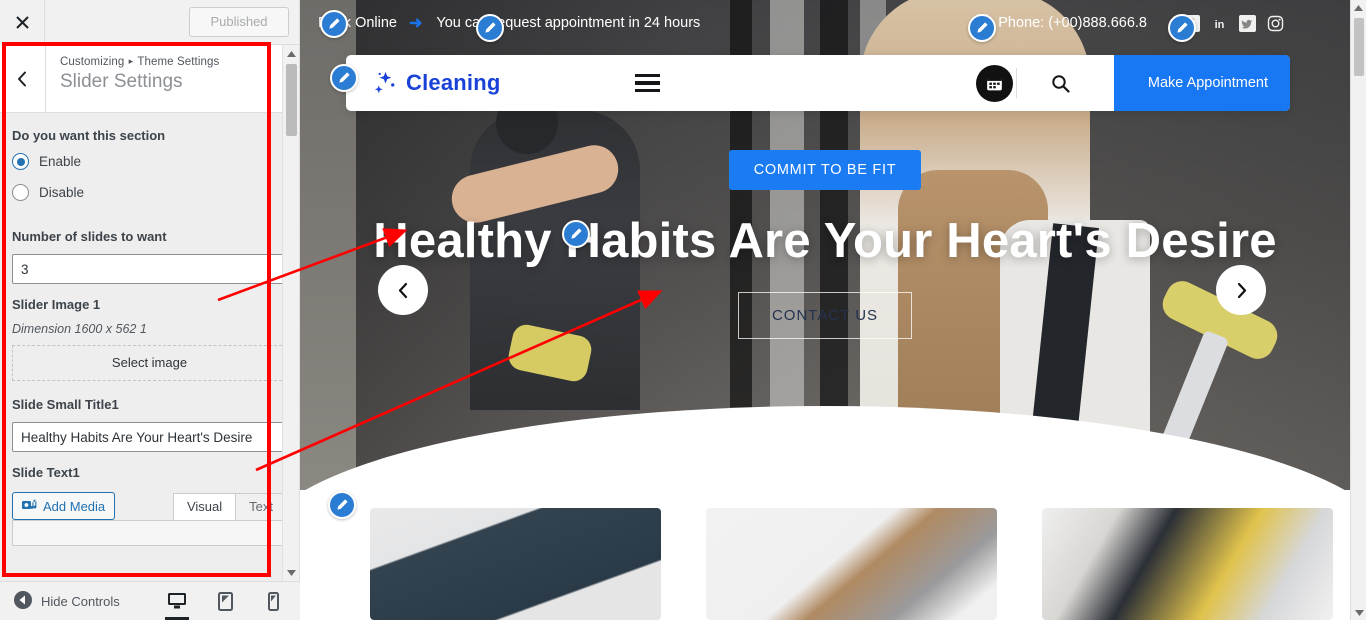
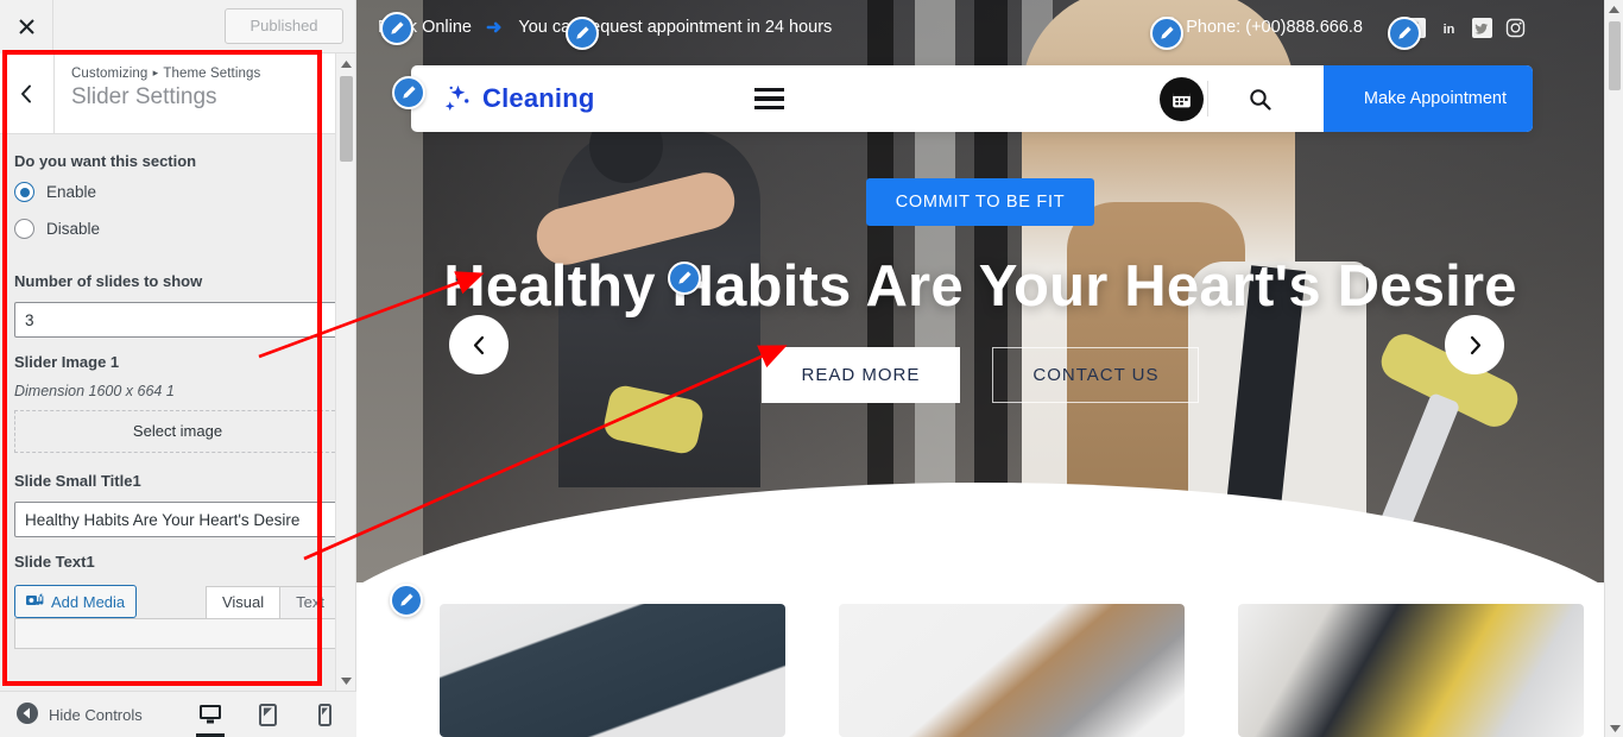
  ➜
  You cquest appointment in 24 hours
  Phone: (+00)888.666.8
  in
  Cleaning
  Make Appointment
  COMMIT TO BE FIT
  Healthyabits Are Your Heart's Desire
+ READ MORE
  CONTACT US
  Published
  Customizing ▸ Theme Settings
  Slider Settings
  Do you want this section
  Enable
  Disable
- Number of slides to want
+ Number of slides to show
  3
  Slider Image 1
- Dimension 1600 x 562 1
+ Dimension 1600 x 664 1
  Select image
  Slide Small Title1
  Healthy Habits Are Your Heart's Desire
  Slide Text1
  Add Media
  Visual
  Text
  Hide Controls
